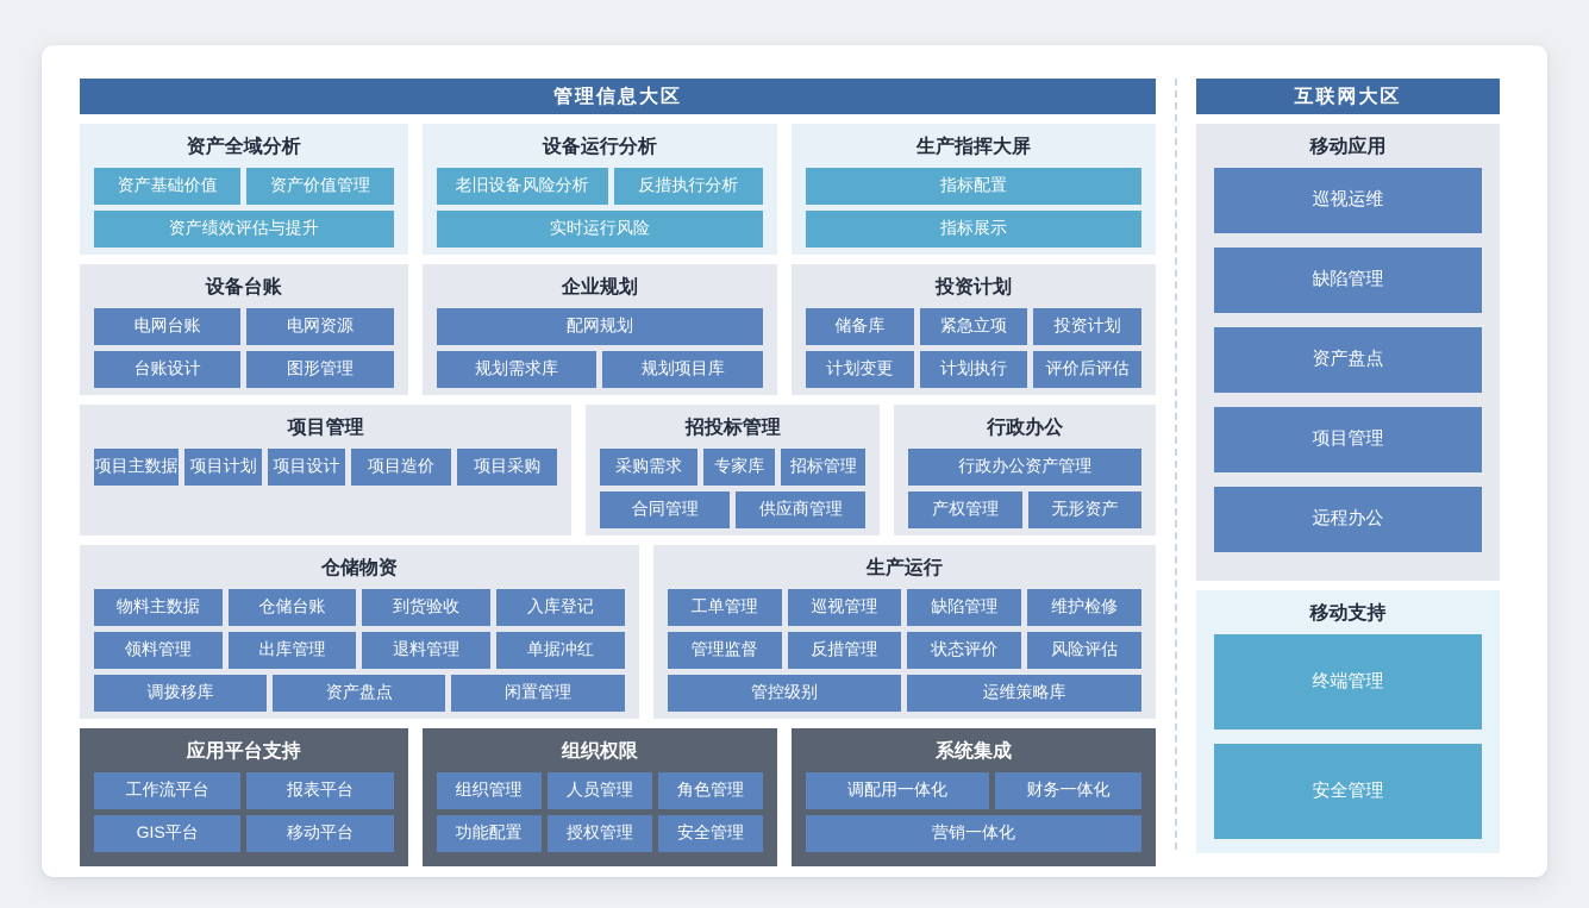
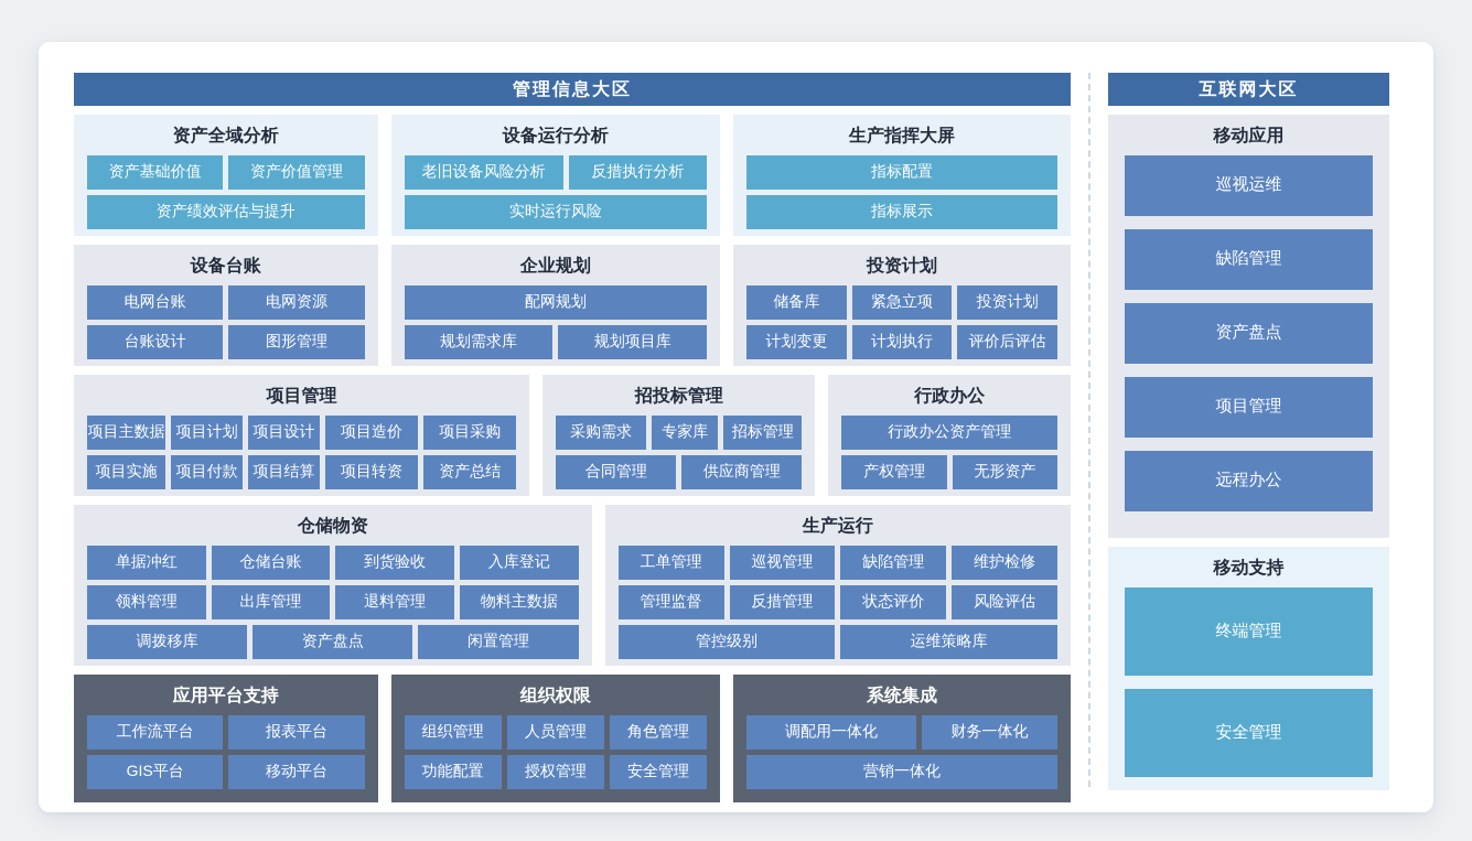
  管理信息大区
  资产全域分析
  资产基础价值
  资产价值管理
  资产绩效评估与提升
  设备运行分析
  老旧设备风险分析
  反措执行分析
  实时运行风险
  生产指挥大屏
  指标配置
  指标展示
  设备台账
  电网台账
  电网资源
  台账设计
  图形管理
  企业规划
  配网规划
  规划需求库
  规划项目库
  投资计划
  储备库
  紧急立项
  投资计划
  计划变更
  计划执行
  评价后评估
  项目管理
  项目主数据
  项目计划
  项目设计
  项目造价
  项目采购
+ 项目实施
+ 项目付款
+ 项目结算
+ 项目转资
+ 资产总结
  招投标管理
  采购需求
  专家库
  招标管理
  合同管理
  供应商管理
  行政办公
  行政办公资产管理
  产权管理
  无形资产
  仓储物资
- 物料主数据
+ 单据冲红
  仓储台账
  到货验收
  入库登记
  领料管理
  出库管理
  退料管理
- 单据冲红
+ 物料主数据
  调拨移库
  资产盘点
  闲置管理
  生产运行
  工单管理
  巡视管理
  缺陷管理
  维护检修
  管理监督
  反措管理
  状态评价
  风险评估
  管控级别
  运维策略库
  应用平台支持
  工作流平台
  报表平台
  GIS平台
  移动平台
  组织权限
  组织管理
  人员管理
  角色管理
  功能配置
  授权管理
  安全管理
  系统集成
  调配用一体化
  财务一体化
  营销一体化
  互联网大区
  移动应用
  巡视运维
  缺陷管理
  资产盘点
  项目管理
  远程办公
  移动支持
  终端管理
  安全管理
